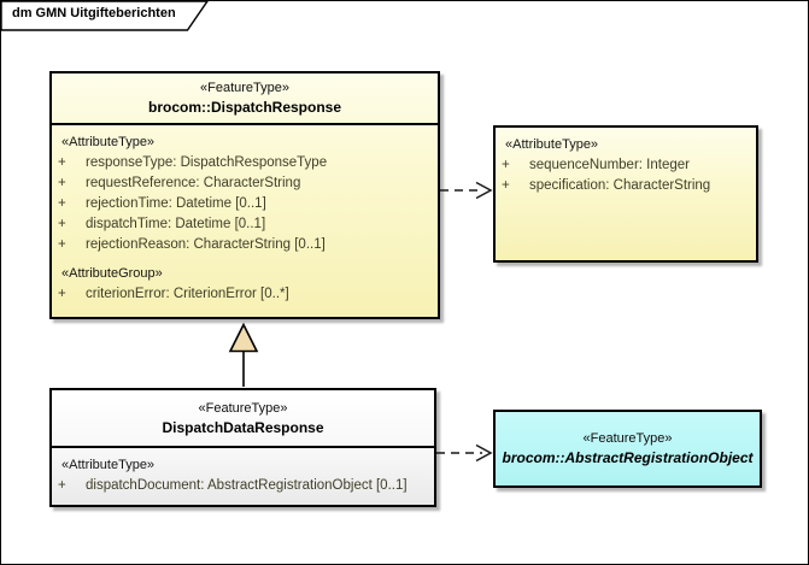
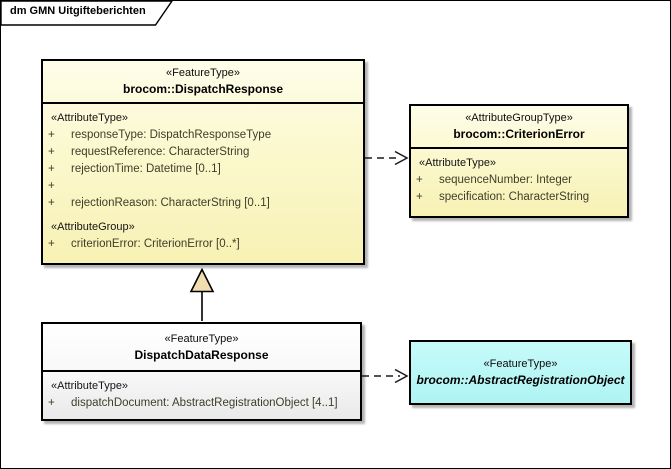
  dm GMN Uitgifteberichten
  «FeatureType»
  brocom::DispatchResponse
  «AttributeType»
  +
  responseType: DispatchResponseType
  +
  requestReference: CharacterString
  +
  rejectionTime: Datetime [0..1]
  +
- dispatchTime: Datetime [0..1]
  +
  rejectionReason: CharacterString [0..1]
  «AttributeGroup»
  +
  criterionError: CriterionError [0..*]
+ «AttributeGroupType»
+ brocom::CriterionError
  «AttributeType»
  +
  sequenceNumber: Integer
  +
  specification: CharacterString
  «FeatureType»
  DispatchDataResponse
  «AttributeType»
  +
- dispatchDocument: AbstractRegistrationObject [0..1]
+ dispatchDocument: AbstractRegistrationObject [4..1]
  «FeatureType»
  brocom::AbstractRegistrationObject
